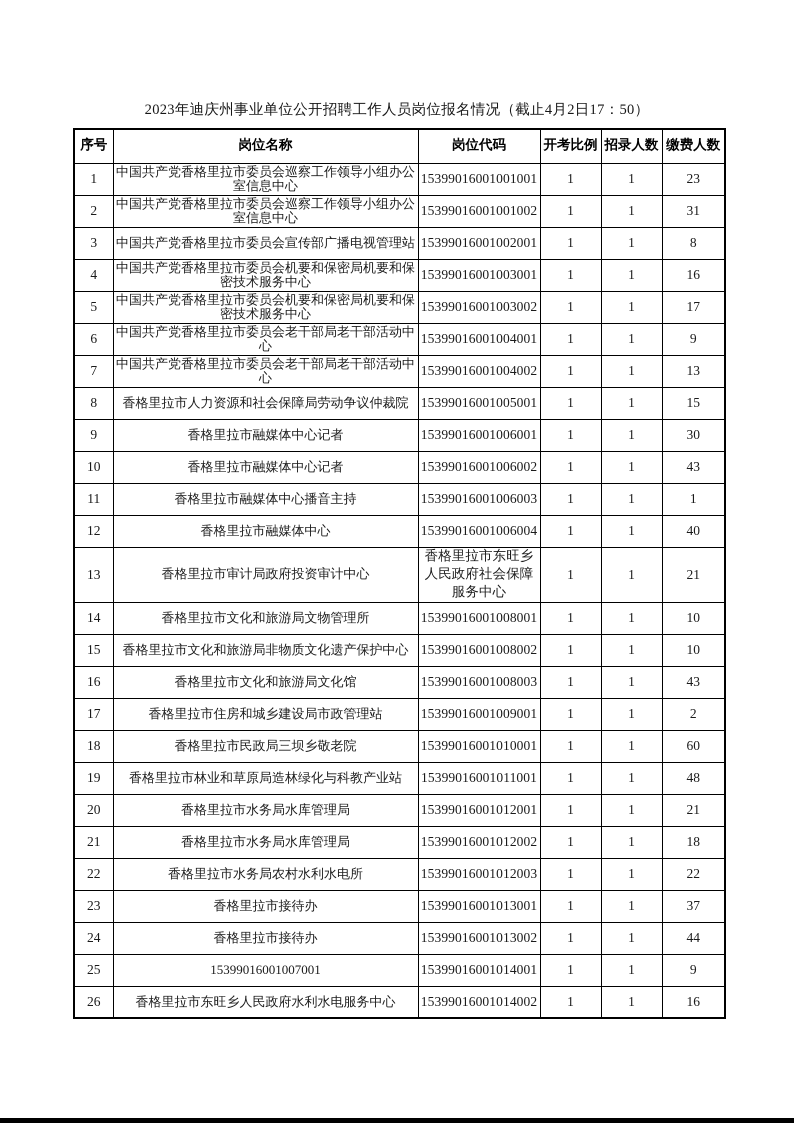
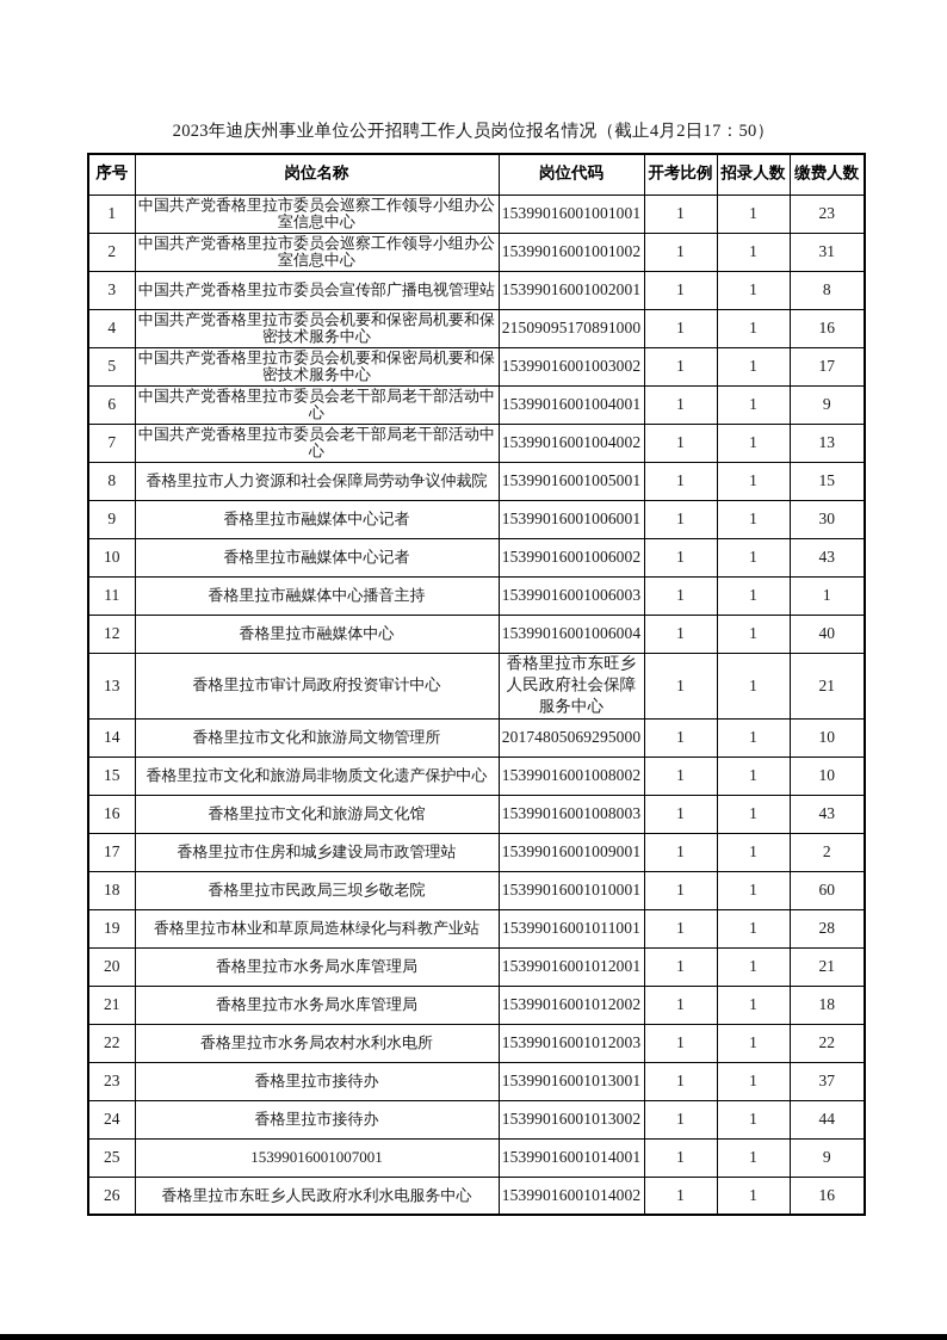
  2023年迪庆州事业单位公开招聘工作人员岗位报名情况（截止4月2日17：50）
  序号	岗位名称	岗位代码	开考比例	招录人数	缴费人数
  1	中国共产党香格里拉市委员会巡察工作领导小组办公室信息中心	15399016001001001	1	1	23
  2	中国共产党香格里拉市委员会巡察工作领导小组办公室信息中心	15399016001001002	1	1	31
  3	中国共产党香格里拉市委员会宣传部广播电视管理站	15399016001002001	1	1	8
- 4	中国共产党香格里拉市委员会机要和保密局机要和保密技术服务中心	15399016001003001	1	1	16
+ 4	中国共产党香格里拉市委员会机要和保密局机要和保密技术服务中心	21509095170891000	1	1	16
  5	中国共产党香格里拉市委员会机要和保密局机要和保密技术服务中心	15399016001003002	1	1	17
  6	中国共产党香格里拉市委员会老干部局老干部活动中心	15399016001004001	1	1	9
  7	中国共产党香格里拉市委员会老干部局老干部活动中心	15399016001004002	1	1	13
  8	香格里拉市人力资源和社会保障局劳动争议仲裁院	15399016001005001	1	1	15
  9	香格里拉市融媒体中心记者	15399016001006001	1	1	30
  10	香格里拉市融媒体中心记者	15399016001006002	1	1	43
  11	香格里拉市融媒体中心播音主持	15399016001006003	1	1	1
  12	香格里拉市融媒体中心	15399016001006004	1	1	40
  13	香格里拉市审计局政府投资审计中心	香格里拉市东旺乡人民政府社会保障服务中心	1	1	21
- 14	香格里拉市文化和旅游局文物管理所	15399016001008001	1	1	10
+ 14	香格里拉市文化和旅游局文物管理所	20174805069295000	1	1	10
  15	香格里拉市文化和旅游局非物质文化遗产保护中心	15399016001008002	1	1	10
  16	香格里拉市文化和旅游局文化馆	15399016001008003	1	1	43
  17	香格里拉市住房和城乡建设局市政管理站	15399016001009001	1	1	2
  18	香格里拉市民政局三坝乡敬老院	15399016001010001	1	1	60
- 19	香格里拉市林业和草原局造林绿化与科教产业站	15399016001011001	1	1	48
+ 19	香格里拉市林业和草原局造林绿化与科教产业站	15399016001011001	1	1	28
  20	香格里拉市水务局水库管理局	15399016001012001	1	1	21
  21	香格里拉市水务局水库管理局	15399016001012002	1	1	18
  22	香格里拉市水务局农村水利水电所	15399016001012003	1	1	22
  23	香格里拉市接待办	15399016001013001	1	1	37
  24	香格里拉市接待办	15399016001013002	1	1	44
  25	15399016001007001	15399016001014001	1	1	9
  26	香格里拉市东旺乡人民政府水利水电服务中心	15399016001014002	1	1	16
